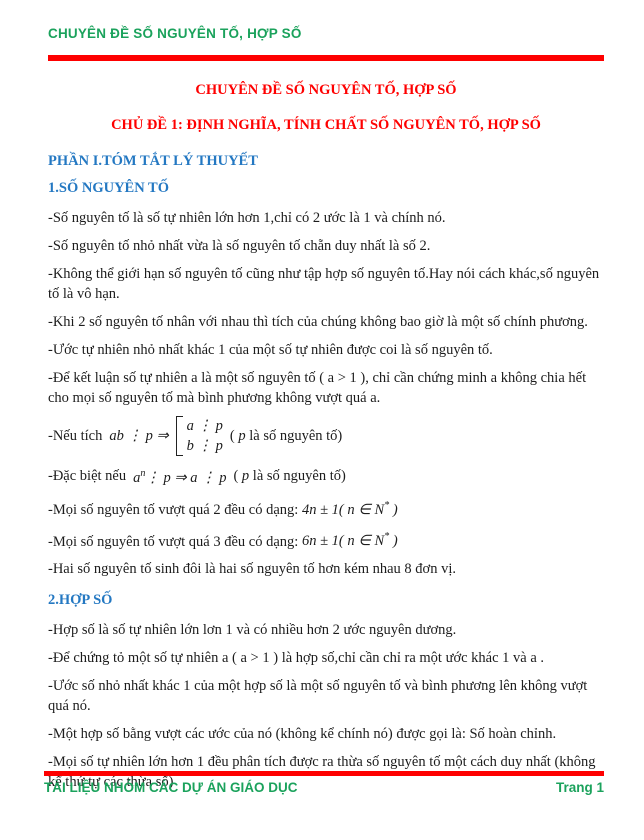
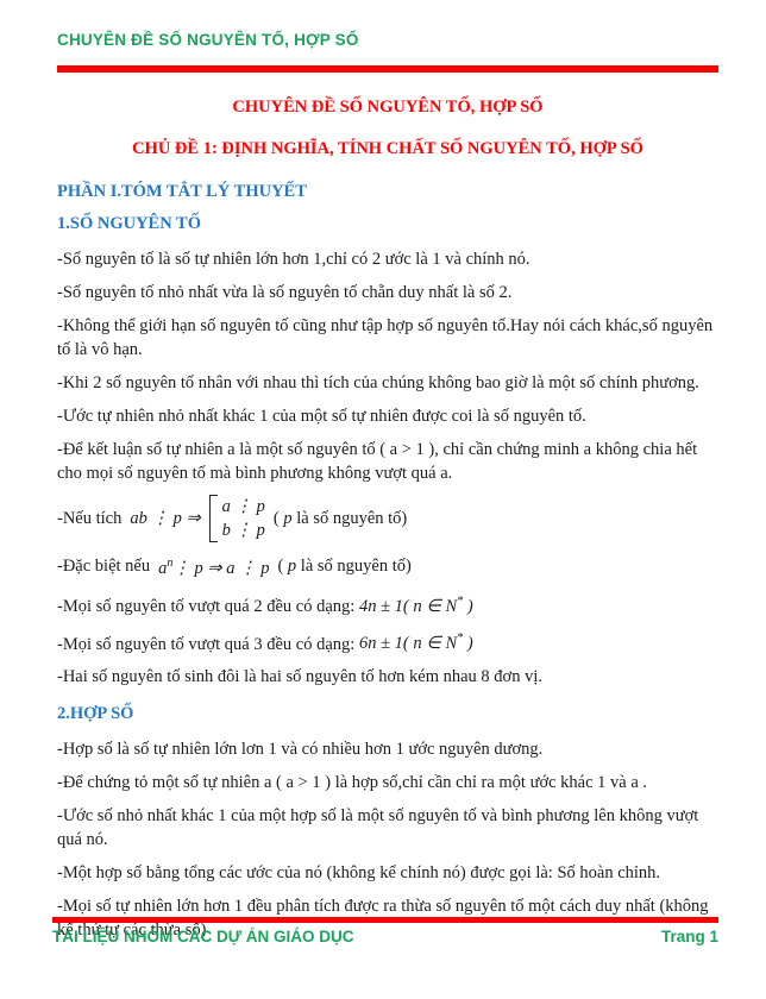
  CHUYÊN ĐỀ SỐ NGUYÊN TỐ, HỢP SỐ
  CHUYÊN ĐỀ SỐ NGUYÊN TỐ, HỢP SỐ
  CHỦ ĐỀ 1: ĐỊNH NGHĨA, TÍNH CHẤT SỐ NGUYÊN TỐ, HỢP SỐ
  PHẦN I.TÓM TẮT LÝ THUYẾT
  1.SỐ NGUYÊN TỐ
  -Số nguyên tố là số tự nhiên lớn hơn 1,chỉ có 2 ước là 1 và chính nó.
  -Số nguyên tố nhỏ nhất vừa là số nguyên tố chẵn duy nhất là số 2.
  -Không thể giới hạn số nguyên tố cũng như tập hợp số nguyên tố.Hay nói cách khác,số nguyên tố là vô hạn.
  -Khi 2 số nguyên tố nhân với nhau thì tích của chúng không bao giờ là một số chính phương.
  -Ước tự nhiên nhỏ nhất khác 1 của một số tự nhiên được coi là số nguyên tố.
  -Để kết luận số tự nhiên a là một số nguyên tố ( a > 1 ), chỉ cần chứng minh a không chia hết cho mọi số nguyên tố mà bình phương không vượt quá a.
  -Nếu tích
  ab ⋮ p ⇒
  a ⋮ p
  b ⋮ p
  ( p là số nguyên tố)
  -Đặc biệt nếu
  an⋮ p ⇒ a ⋮ p
  ( p là số nguyên tố)
  -Mọi số nguyên tố vượt quá 2 đều có dạng: 4n ± 1( n ∈ N* )
  -Mọi số nguyên tố vượt quá 3 đều có dạng: 6n ± 1( n ∈ N* )
  -Hai số nguyên tố sinh đôi là hai số nguyên tố hơn kém nhau 8 đơn vị.
  2.HỢP SỐ
- -Hợp số là số tự nhiên lớn lơn 1 và có nhiều hơn 2 ước nguyên dương.
+ -Hợp số là số tự nhiên lớn lơn 1 và có nhiều hơn 1 ước nguyên dương.
  -Để chứng tỏ một số tự nhiên a ( a > 1 ) là hợp số,chỉ cần chỉ ra một ước khác 1 và a .
  -Ước số nhỏ nhất khác 1 của một hợp số là một số nguyên tố và bình phương lên không vượt quá nó.
- -Một hợp số bằng vượt các ước của nó (không kể chính nó) được gọi là: Số hoàn chỉnh.
+ -Một hợp số bằng tổng các ước của nó (không kể chính nó) được gọi là: Số hoàn chỉnh.
  -Mọi số tự nhiên lớn hơn 1 đều phân tích được ra thừa số nguyên tố một cách duy nhất (không kể thứ tự các thừa số)
  TÀI LIỆU NHÓM CÁC DỰ ÁN GIÁO DỤC
  Trang 1
